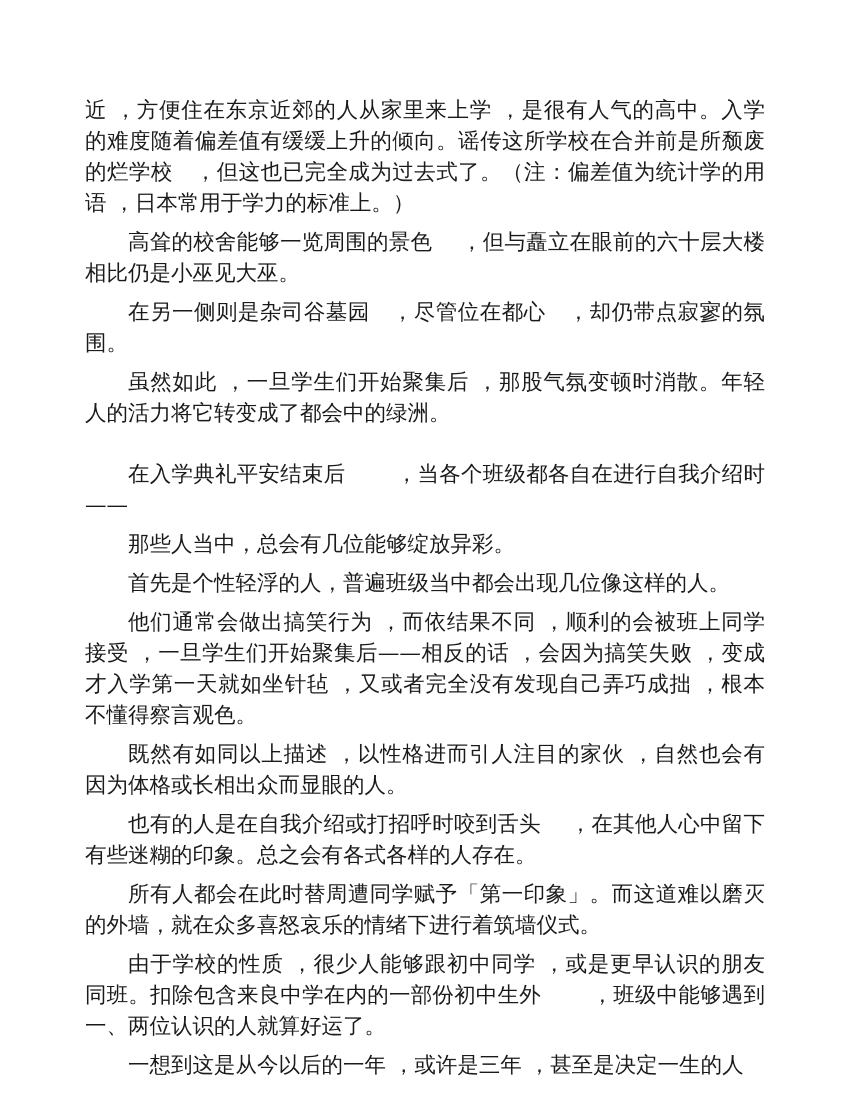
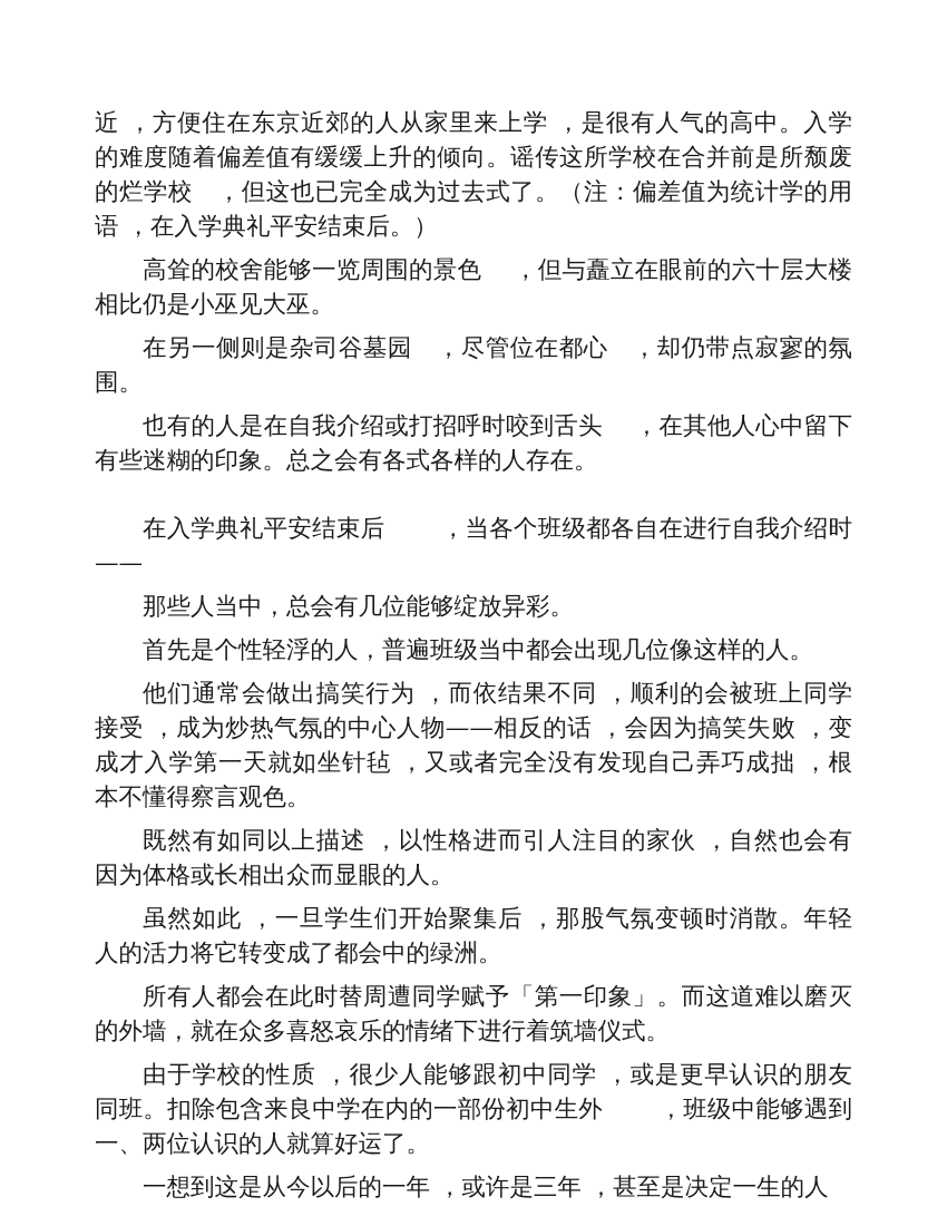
- 近 ，方便住在东京近郊的人从家里来上学 ，是很有人气的高中。入学的难度随着偏差值有缓缓上升的倾向。谣传这所学校在合并前是所颓废的烂学校 ，但这也已完全成为过去式了。（注：偏差值为统计学的用语 ，日本常用于学力的标准上。）
+ 近 ，方便住在东京近郊的人从家里来上学 ，是很有人气的高中。入学的难度随着偏差值有缓缓上升的倾向。谣传这所学校在合并前是所颓废的烂学校 ，但这也已完全成为过去式了。（注：偏差值为统计学的用语 ，在入学典礼平安结束后。）
  高耸的校舍能够一览周围的景色 ，但与矗立在眼前的六十层大楼相比仍是小巫见大巫。
  在另一侧则是杂司谷墓园 ，尽管位在都心 ，却仍带点寂寥的氛围。
- 虽然如此 ，一旦学生们开始聚集后 ，那股气氛变顿时消散。年轻人的活力将它转变成了都会中的绿洲。
+ 也有的人是在自我介绍或打招呼时咬到舌头 ，在其他人心中留下有些迷糊的印象。总之会有各式各样的人存在。
  在入学典礼平安结束后 ，当各个班级都各自在进行自我介绍时——
  那些人当中，总会有几位能够绽放异彩。
  首先是个性轻浮的人，普遍班级当中都会出现几位像这样的人。
- 他们通常会做出搞笑行为 ，而依结果不同 ，顺利的会被班上同学接受 ，一旦学生们开始聚集后——相反的话 ，会因为搞笑失败 ，变成才入学第一天就如坐针毡 ，又或者完全没有发现自己弄巧成拙 ，根本不懂得察言观色。
+ 他们通常会做出搞笑行为 ，而依结果不同 ，顺利的会被班上同学接受 ，成为炒热气氛的中心人物——相反的话 ，会因为搞笑失败 ，变成才入学第一天就如坐针毡 ，又或者完全没有发现自己弄巧成拙 ，根本不懂得察言观色。
  既然有如同以上描述 ，以性格进而引人注目的家伙 ，自然也会有因为体格或长相出众而显眼的人。
- 也有的人是在自我介绍或打招呼时咬到舌头 ，在其他人心中留下有些迷糊的印象。总之会有各式各样的人存在。
+ 虽然如此 ，一旦学生们开始聚集后 ，那股气氛变顿时消散。年轻人的活力将它转变成了都会中的绿洲。
  所有人都会在此时替周遭同学赋予「第一印象」。而这道难以磨灭的外墙，就在众多喜怒哀乐的情绪下进行着筑墙仪式。
  由于学校的性质 ，很少人能够跟初中同学 ，或是更早认识的朋友同班。扣除包含来良中学在内的一部份初中生外 ，班级中能够遇到一、两位认识的人就算好运了。
  一想到这是从今以后的一年 ，或许是三年 ，甚至是决定一生的人
